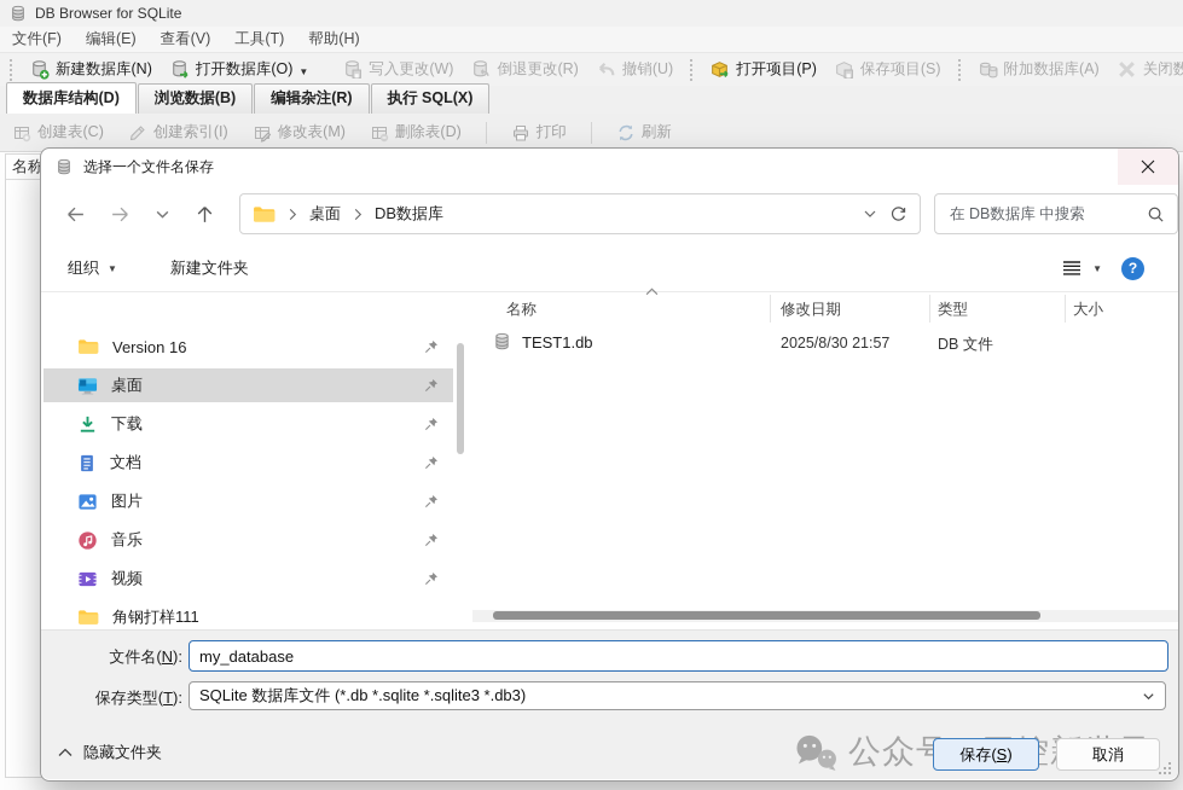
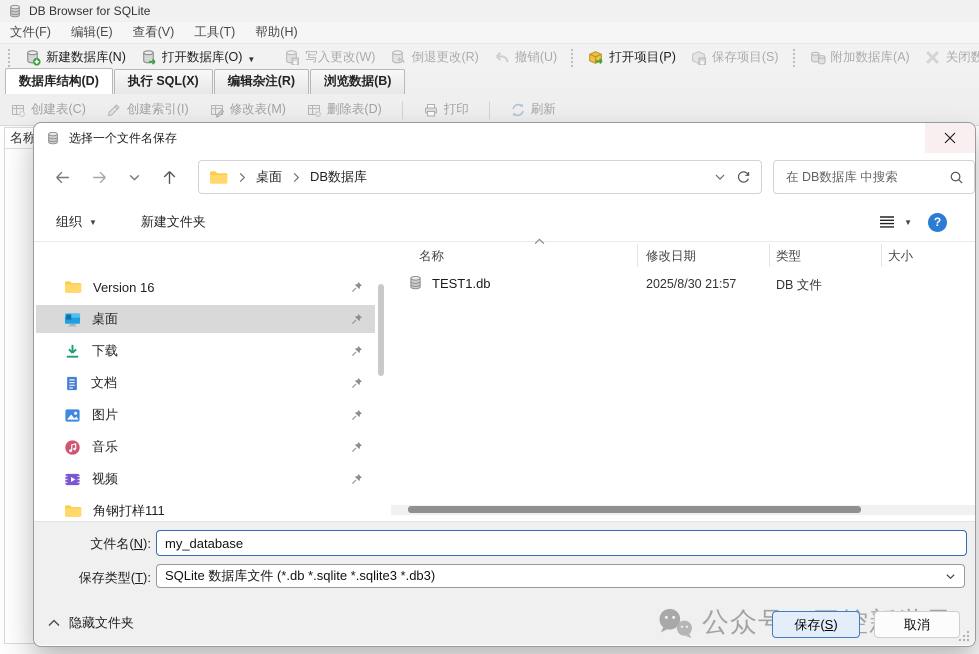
  DB Browser for SQLite
  文件(F)
  编辑(E)
  查看(V)
  工具(T)
  帮助(H)
  新建数据库(N)
  打开数据库(O)
  ▼
  写入更改(W)
  倒退更改(R)
  撤销(U)
  打开项目(P)
  保存项目(S)
  附加数据库(A)
  数据库结构(D)
- 浏览数据(B)
+ 执行 SQL(X)
  编辑杂注(R)
- 执行 SQL(X)
+ 浏览数据(B)
  创建表(C)
  创建索引(I)
  修改表(M)
  删除表(D)
  打印
  刷新
  名称
  选择一个文件名保存
  桌面
  DB数据库
  在 DB数据库 中搜索
  组织
  ▼
  新建文件夹
  ▼
  ?
  Version 16
  桌面
  下载
  文档
  图片
  音乐
  视频
  角钢打样111
  名称
  修改日期
  类型
  大小
  TEST1.db
  2025/8/30 21:57
  DB 文件
  文件名(N):
  my_database
  保存类型(T):
  SQLite 数据库文件 (*.db *.sqlite *.sqlite3 *.db3)
  隐藏文件夹
  保存(S)
  取消
